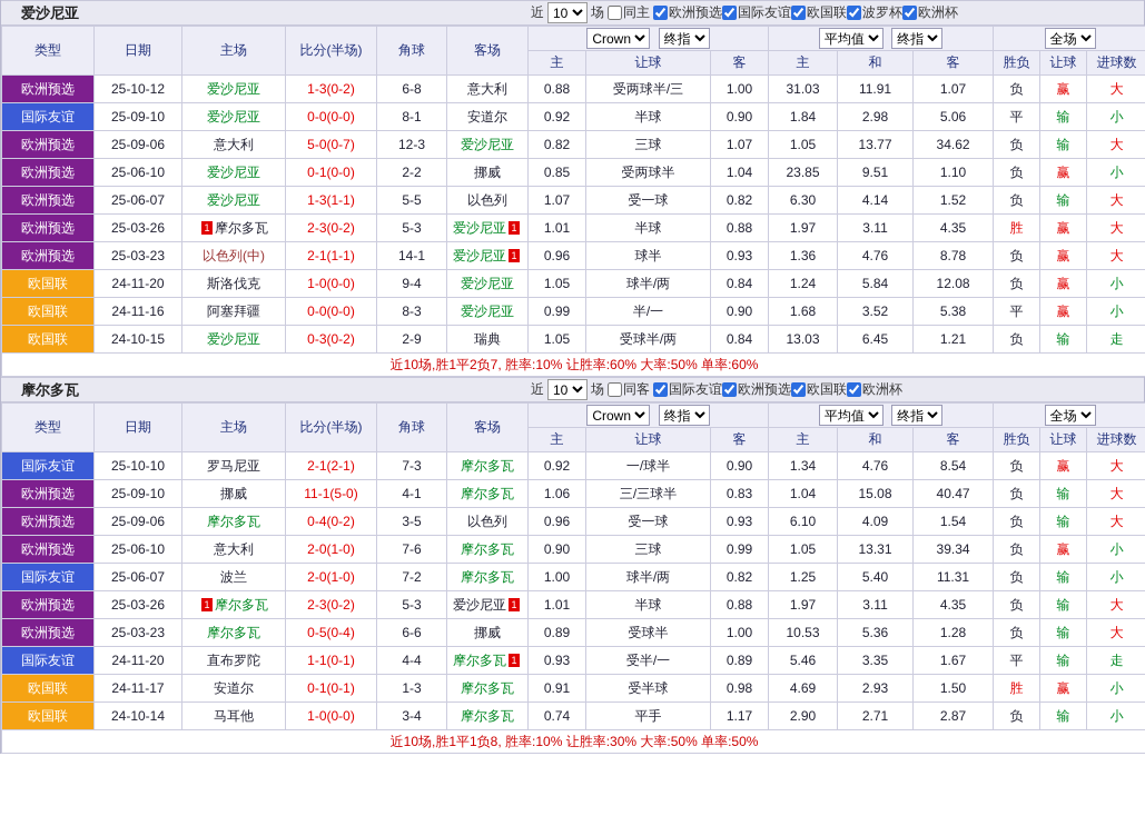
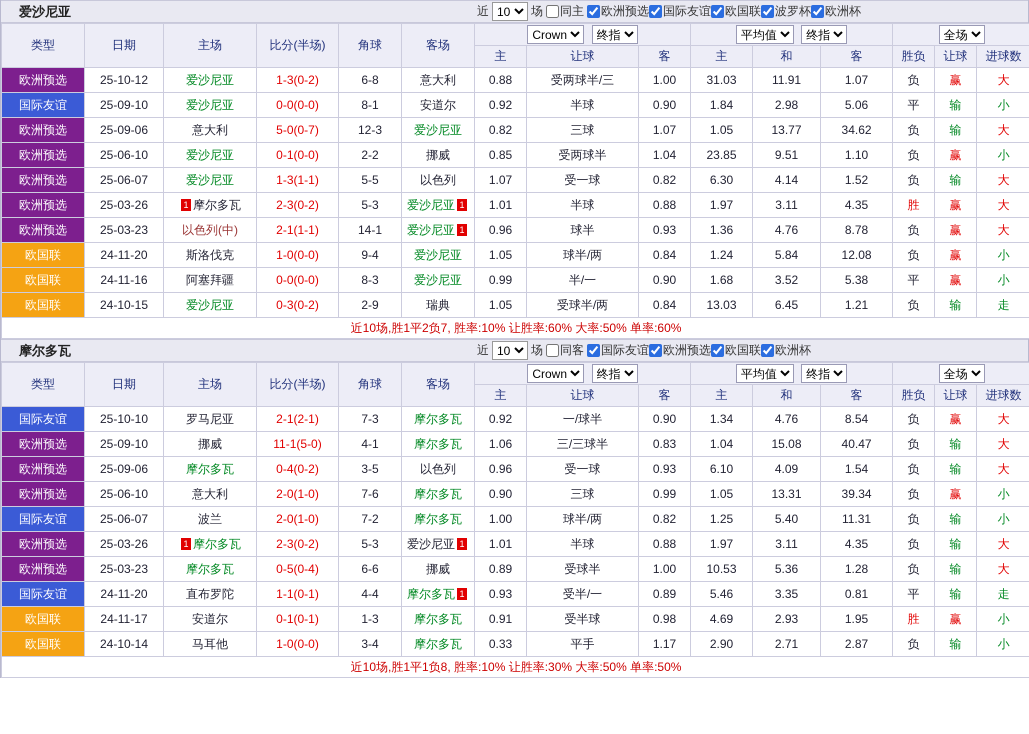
  爱沙尼亚
  近
  10
  场
  同主
  欧洲预选
  国际友谊
  欧国联
  波罗杯
  欧洲杯
  类型	日期	主场	比分(半场)	角球	客场	Crown 终指	平均值 终指	全场
  主	让球	客	主	和	客	胜负	让球	进球数
  欧洲预选	25-10-12	爱沙尼亚	1-3(0-2)	6-8	意大利	0.88	受两球半/三	1.00	31.03	11.91	1.07	负	赢	大
  国际友谊	25-09-10	爱沙尼亚	0-0(0-0)	8-1	安道尔	0.92	半球	0.90	1.84	2.98	5.06	平	输	小
  欧洲预选	25-09-06	意大利	5-0(0-7)	12-3	爱沙尼亚	0.82	三球	1.07	1.05	13.77	34.62	负	输	大
  欧洲预选	25-06-10	爱沙尼亚	0-1(0-0)	2-2	挪威	0.85	受两球半	1.04	23.85	9.51	1.10	负	赢	小
  欧洲预选	25-06-07	爱沙尼亚	1-3(1-1)	5-5	以色列	1.07	受一球	0.82	6.30	4.14	1.52	负	输	大
  欧洲预选	25-03-26	1 摩尔多瓦	2-3(0-2)	5-3	爱沙尼亚 1	1.01	半球	0.88	1.97	3.11	4.35	胜	赢	大
  欧洲预选	25-03-23	以色列(中)	2-1(1-1)	14-1	爱沙尼亚 1	0.96	球半	0.93	1.36	4.76	8.78	负	赢	大
  欧国联	24-11-20	斯洛伐克	1-0(0-0)	9-4	爱沙尼亚	1.05	球半/两	0.84	1.24	5.84	12.08	负	赢	小
  欧国联	24-11-16	阿塞拜疆	0-0(0-0)	8-3	爱沙尼亚	0.99	半/一	0.90	1.68	3.52	5.38	平	赢	小
  欧国联	24-10-15	爱沙尼亚	0-3(0-2)	2-9	瑞典	1.05	受球半/两	0.84	13.03	6.45	1.21	负	输	走
  近10场,胜1平2负7, 胜率:10% 让胜率:60% 大率:50% 单率:60%
  摩尔多瓦
  近
  10
  场
  同客
  国际友谊
  欧洲预选
  欧国联
  欧洲杯
  类型	日期	主场	比分(半场)	角球	客场	Crown 终指	平均值 终指	全场
  主	让球	客	主	和	客	胜负	让球	进球数
  国际友谊	25-10-10	罗马尼亚	2-1(2-1)	7-3	摩尔多瓦	0.92	一/球半	0.90	1.34	4.76	8.54	负	赢	大
  欧洲预选	25-09-10	挪威	11-1(5-0)	4-1	摩尔多瓦	1.06	三/三球半	0.83	1.04	15.08	40.47	负	输	大
  欧洲预选	25-09-06	摩尔多瓦	0-4(0-2)	3-5	以色列	0.96	受一球	0.93	6.10	4.09	1.54	负	输	大
  欧洲预选	25-06-10	意大利	2-0(1-0)	7-6	摩尔多瓦	0.90	三球	0.99	1.05	13.31	39.34	负	赢	小
  国际友谊	25-06-07	波兰	2-0(1-0)	7-2	摩尔多瓦	1.00	球半/两	0.82	1.25	5.40	11.31	负	输	小
  欧洲预选	25-03-26	1 摩尔多瓦	2-3(0-2)	5-3	爱沙尼亚 1	1.01	半球	0.88	1.97	3.11	4.35	负	输	大
  欧洲预选	25-03-23	摩尔多瓦	0-5(0-4)	6-6	挪威	0.89	受球半	1.00	10.53	5.36	1.28	负	输	大
- 国际友谊	24-11-20	直布罗陀	1-1(0-1)	4-4	摩尔多瓦 1	0.93	受半/一	0.89	5.46	3.35	1.67	平	输	走
+ 国际友谊	24-11-20	直布罗陀	1-1(0-1)	4-4	摩尔多瓦 1	0.93	受半/一	0.89	5.46	3.35	0.81	平	输	走
- 欧国联	24-11-17	安道尔	0-1(0-1)	1-3	摩尔多瓦	0.91	受半球	0.98	4.69	2.93	1.50	胜	赢	小
+ 欧国联	24-11-17	安道尔	0-1(0-1)	1-3	摩尔多瓦	0.91	受半球	0.98	4.69	2.93	1.95	胜	赢	小
- 欧国联	24-10-14	马耳他	1-0(0-0)	3-4	摩尔多瓦	0.74	平手	1.17	2.90	2.71	2.87	负	输	小
+ 欧国联	24-10-14	马耳他	1-0(0-0)	3-4	摩尔多瓦	0.33	平手	1.17	2.90	2.71	2.87	负	输	小
  近10场,胜1平1负8, 胜率:10% 让胜率:30% 大率:50% 单率:50%
